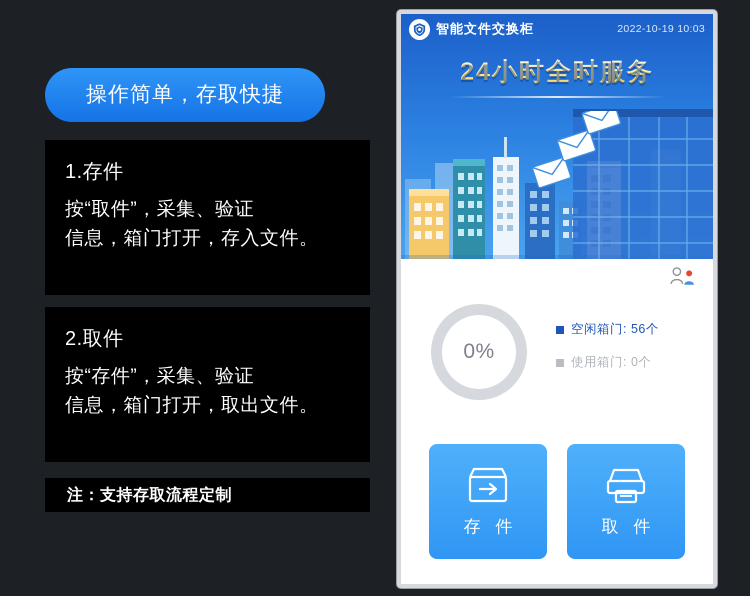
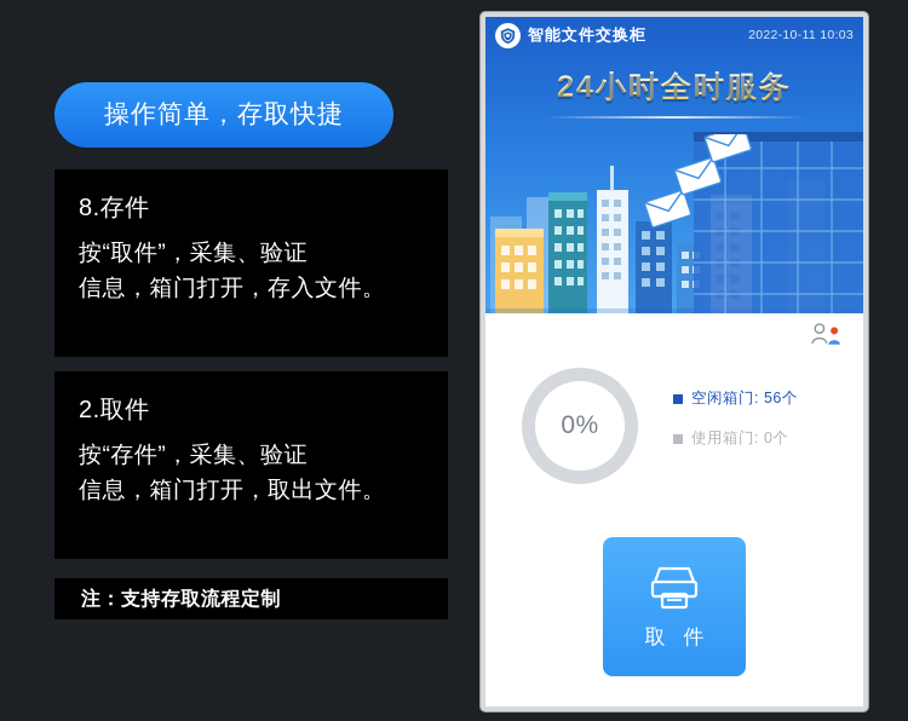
  操作简单，存取快捷
- 1.存件
+ 8.存件
  按“取件”，采集、验证
  信息，箱门打开，存入文件。
  2.取件
  按“存件”，采集、验证
  信息，箱门打开，取出文件。
  注：支持存取流程定制
  智能文件交换柜
- 2022-10-19 10:03
+ 2022-10-11 10:03
  24小时全时服务
  0%
  空闲箱门: 56个
  使用箱门: 0个
- 存 件
  取 件
